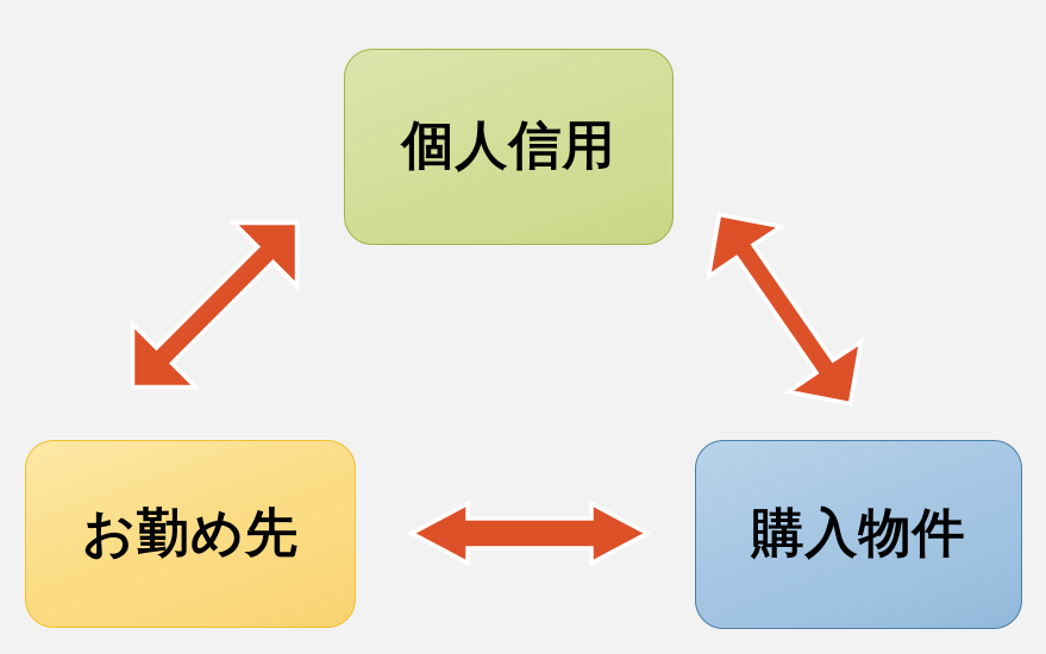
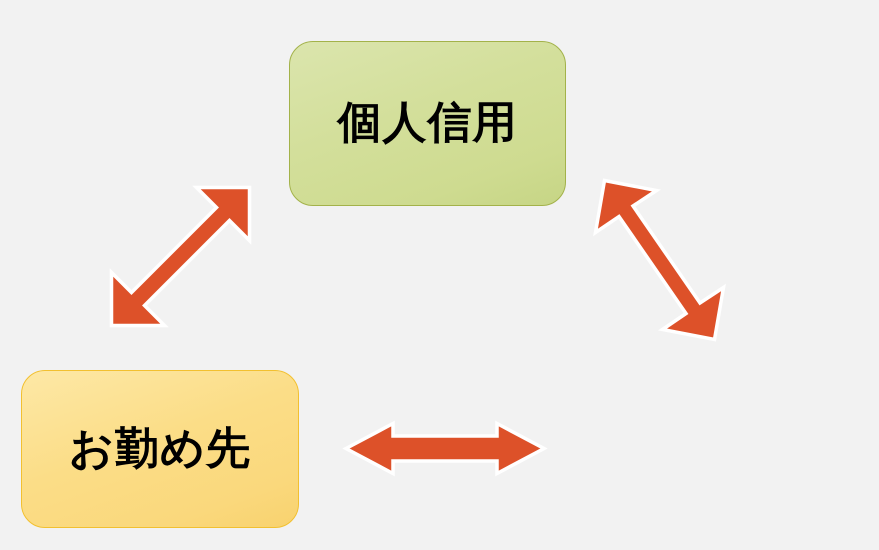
  個人信用
  お勤め先
- 購入物件
